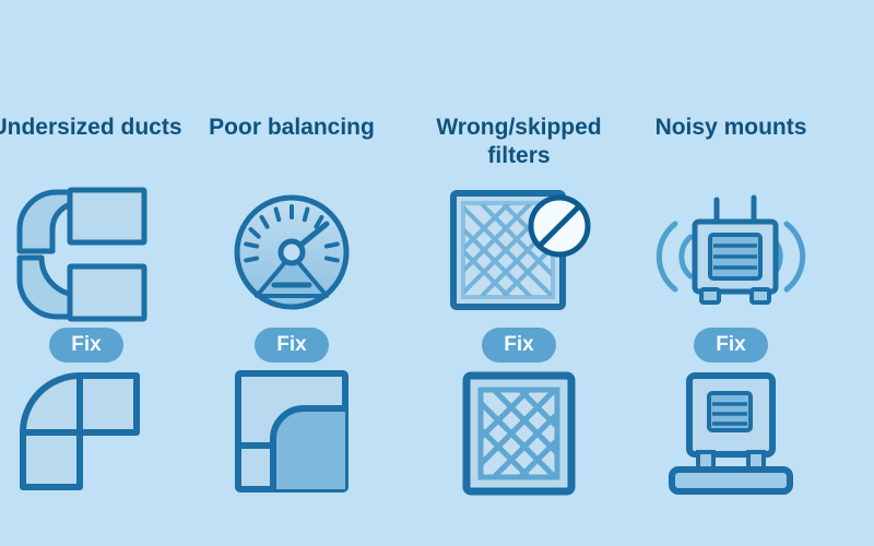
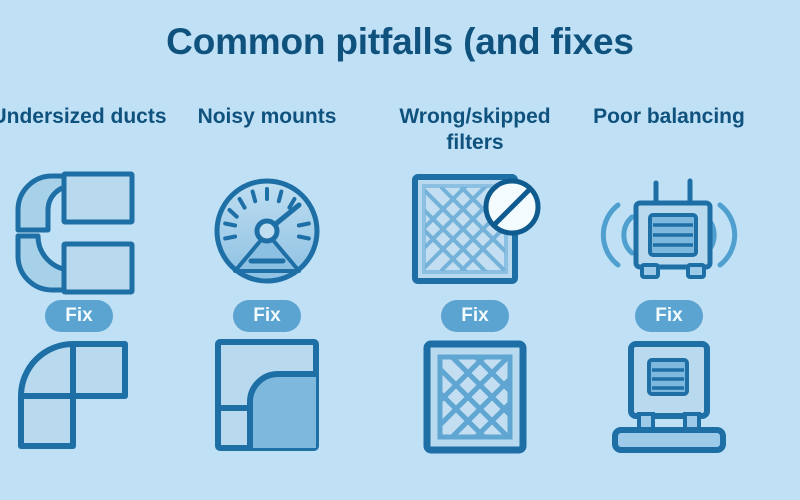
+ Common pitfalls (and fixes
  ndersized ducts
  Fix
- Poor balancing
+ Noisy mounts
  Fix
  Wrong/skipped filters
  Fix
- Noisy mounts
+ Poor balancing
  Fix
